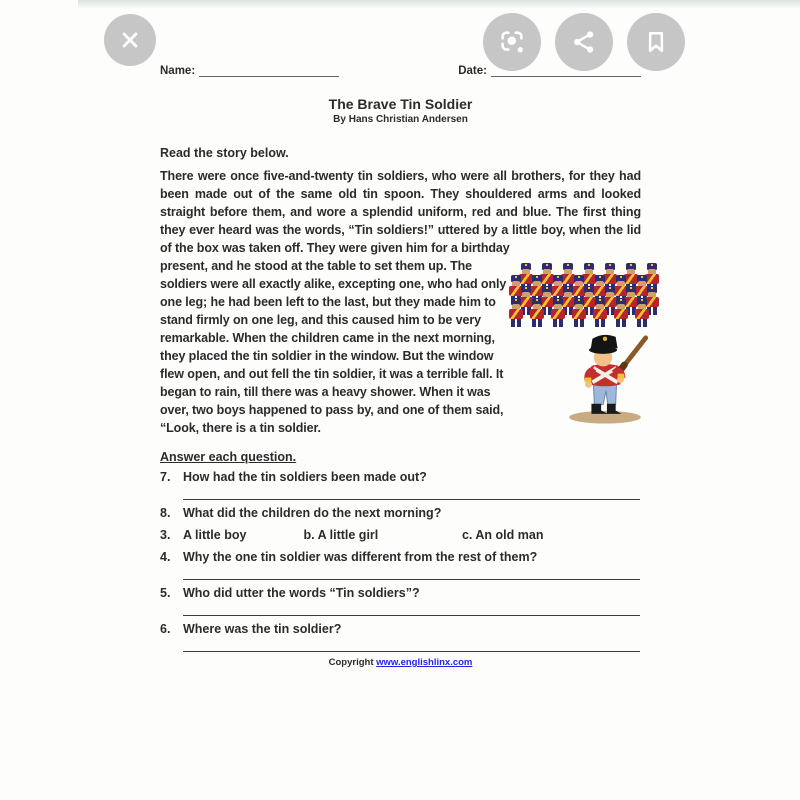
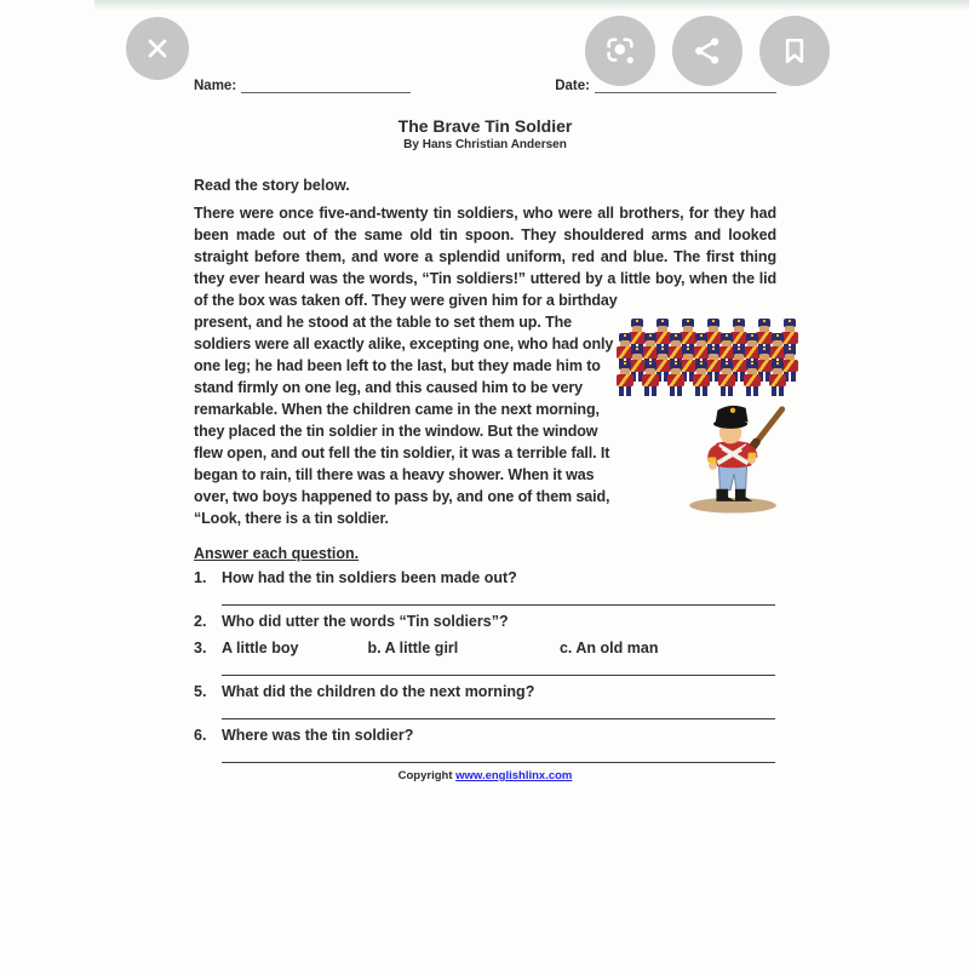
  Name:
  Date:
  The Brave Tin Soldier
  By Hans Christian Andersen
  Read the story below.
  There were once five-and-twenty tin soldiers, who were all brothers, for they had been made out of the same old tin spoon. They shouldered arms and looked straight before them, and wore a splendid uniform, red and blue. The first thing they ever heard was the words, “Tin soldiers!” uttered by a little boy, when the lid of the box was taken off. They were given him for a birthday
  present, and he stood at the table to set them up. The soldiers were all exactly alike, excepting one, who had only one leg; he had been left to the last, but they made him to stand firmly on one leg, and this caused him to be very remarkable. When the children came in the next morning, they placed the tin soldier in the window. But the window flew open, and out fell the tin soldier, it was a terrible fall. It began to rain, till there was a heavy shower. When it was over, two boys happened to pass by, and one of them said, “Look, there is a tin soldier.
  Answer each question.
- 7.
+ 1.
  How had the tin soldiers been made out?
- 8.
+ 2.
- What did the children do the next morning?
+ Who did utter the words “Tin soldiers”?
  3.
  A little boy b. A little girl c. An old man
- 4.
- Why the one tin soldier was different from the rest of them?
  5.
- Who did utter the words “Tin soldiers”?
+ What did the children do the next morning?
  6.
  Where was the tin soldier?
  Copyright www.englishlinx.com
